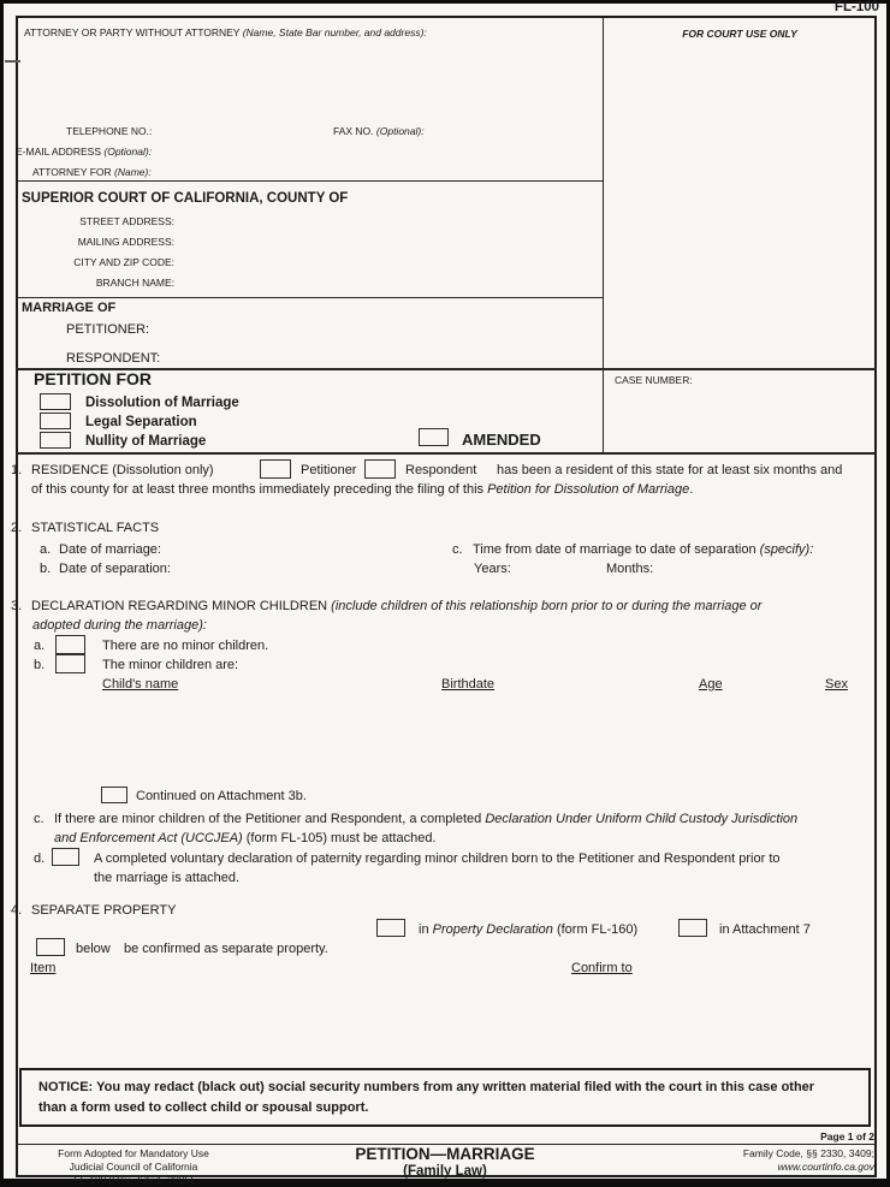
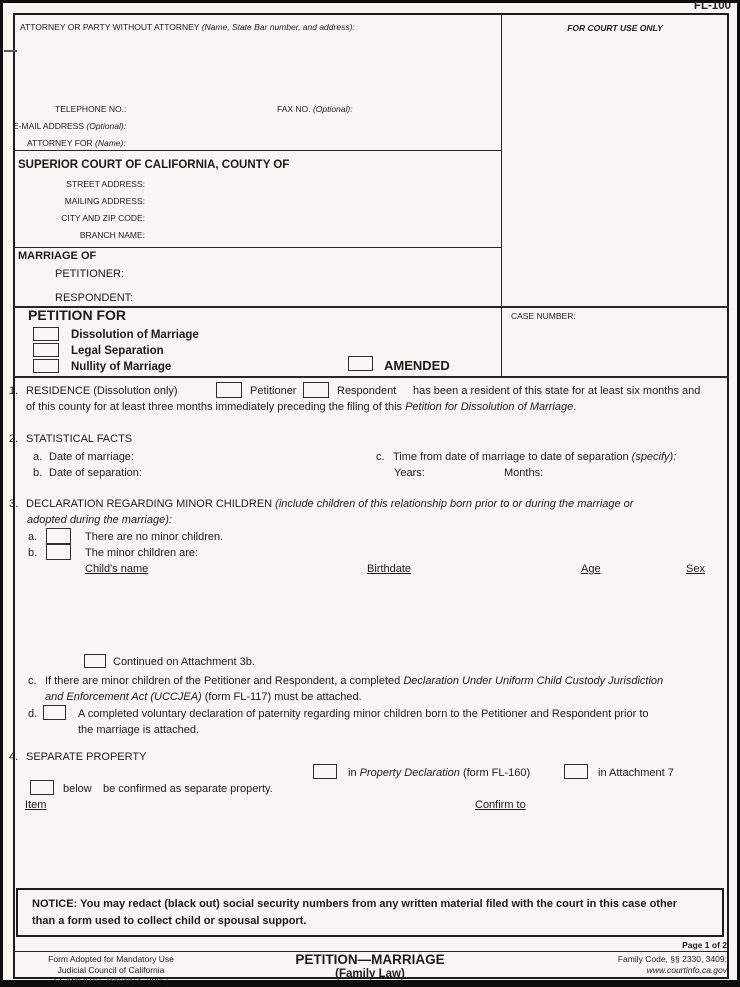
  FL-100
  ATTORNEY OR PARTY WITHOUT ATTORNEY (Name, State Bar number, and address):
  TELEPHONE NO.:
  FAX NO. (Optional):
  E-MAIL ADDRESS (Optional):
  ATTORNEY FOR (Name):
  FOR COURT USE ONLY
  SUPERIOR COURT OF CALIFORNIA, COUNTY OF
  STREET ADDRESS:
  MAILING ADDRESS:
  CITY AND ZIP CODE:
  BRANCH NAME:
  MARRIAGE OF
  PETITIONER:
  RESPONDENT:
  PETITION FOR
  Dissolution of Marriage
  Legal Separation
  Nullity of Marriage
  AMENDED
  CASE NUMBER:
  1.
  RESIDENCE (Dissolution only)
  Petitioner
  Respondent
  has been a resident of this state for at least six months and
  of this county for at least three months immediately preceding the filing of this Petition for Dissolution of Marriage.
  2.
  STATISTICAL FACTS
  a.
  Date of marriage:
  b.
  Date of separation:
  c.
  Time from date of marriage to date of separation (specify):
  Years:
  Months:
  3.
  DECLARATION REGARDING MINOR CHILDREN (include children of this relationship born prior to or during the marriage or
  adopted during the marriage):
  a.
  There are no minor children.
  b.
  The minor children are:
  Child's name
  Birthdate
  Age
  Sex
  Continued on Attachment 3b.
  c.
  If there are minor children of the Petitioner and Respondent, a completed Declaration Under Uniform Child Custody Jurisdiction
- and Enforcement Act (UCCJEA) (form FL-105) must be attached.
+ and Enforcement Act (UCCJEA) (form FL-117) must be attached.
  d.
  A completed voluntary declaration of paternity regarding minor children born to the Petitioner and Respondent prior to
  the marriage is attached.
  4.
  SEPARATE PROPERTY
  in Property Declaration (form FL-160)
  in Attachment 7
  below
  be confirmed as separate property.
  Item
  Confirm to
  NOTICE: You may redact (black out) social security numbers from any written material filed with the court in this case other than a form used to collect child or spousal support.
  Page 1 of 2
  Form Adopted for Mandatory Use
  Judicial Council of California
- FL-100 [Rev. July 1, 2005]
+ FL-100 [Rev. January 1, 2005]
  PETITION—MARRIAGE
  (Family Law)
  Family Code, §§ 2330, 3409;
  www.courtinfo.ca.gov
